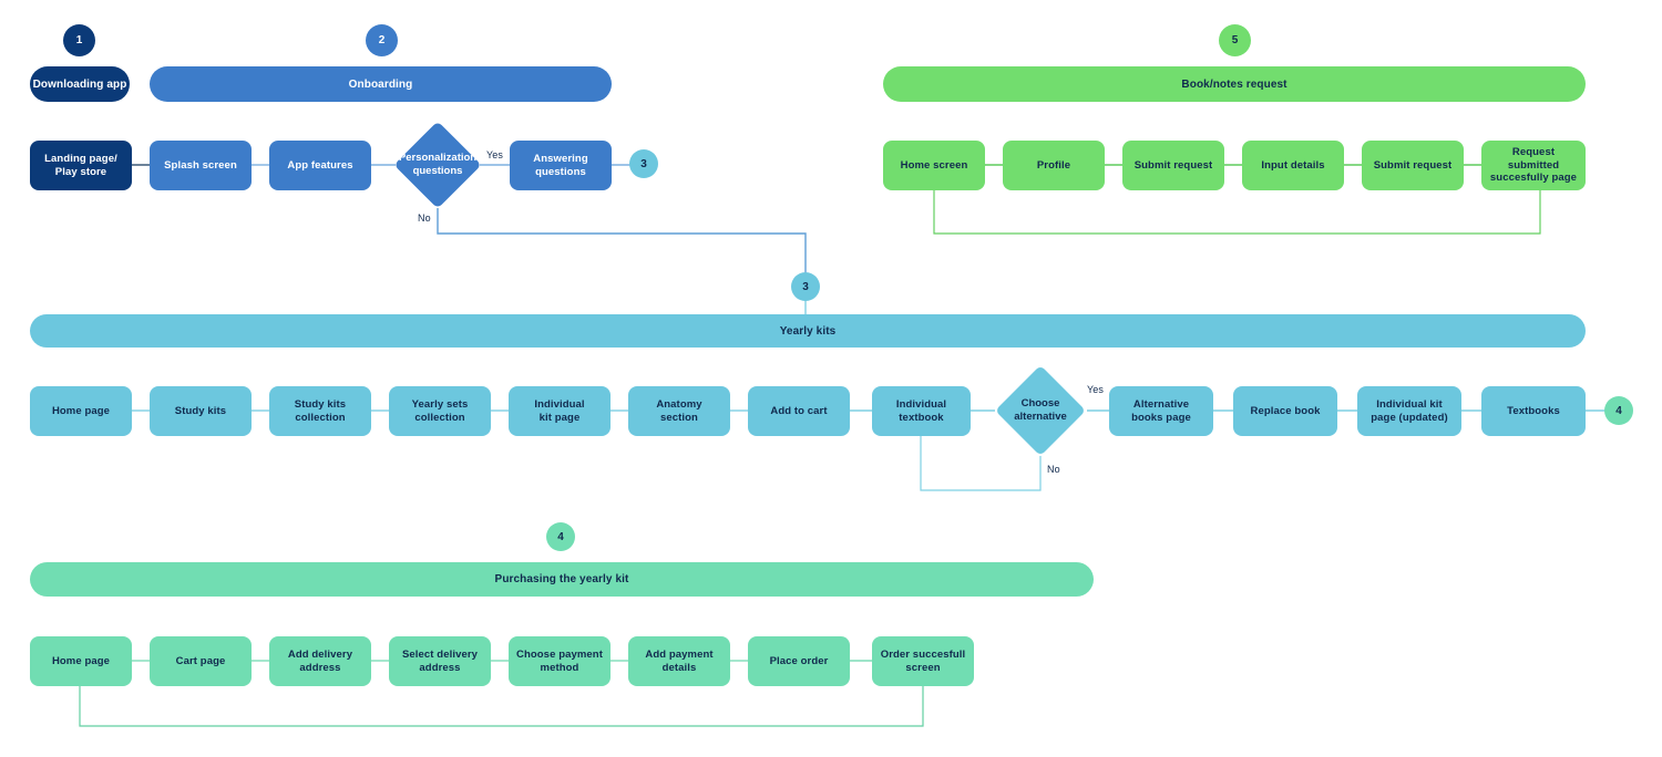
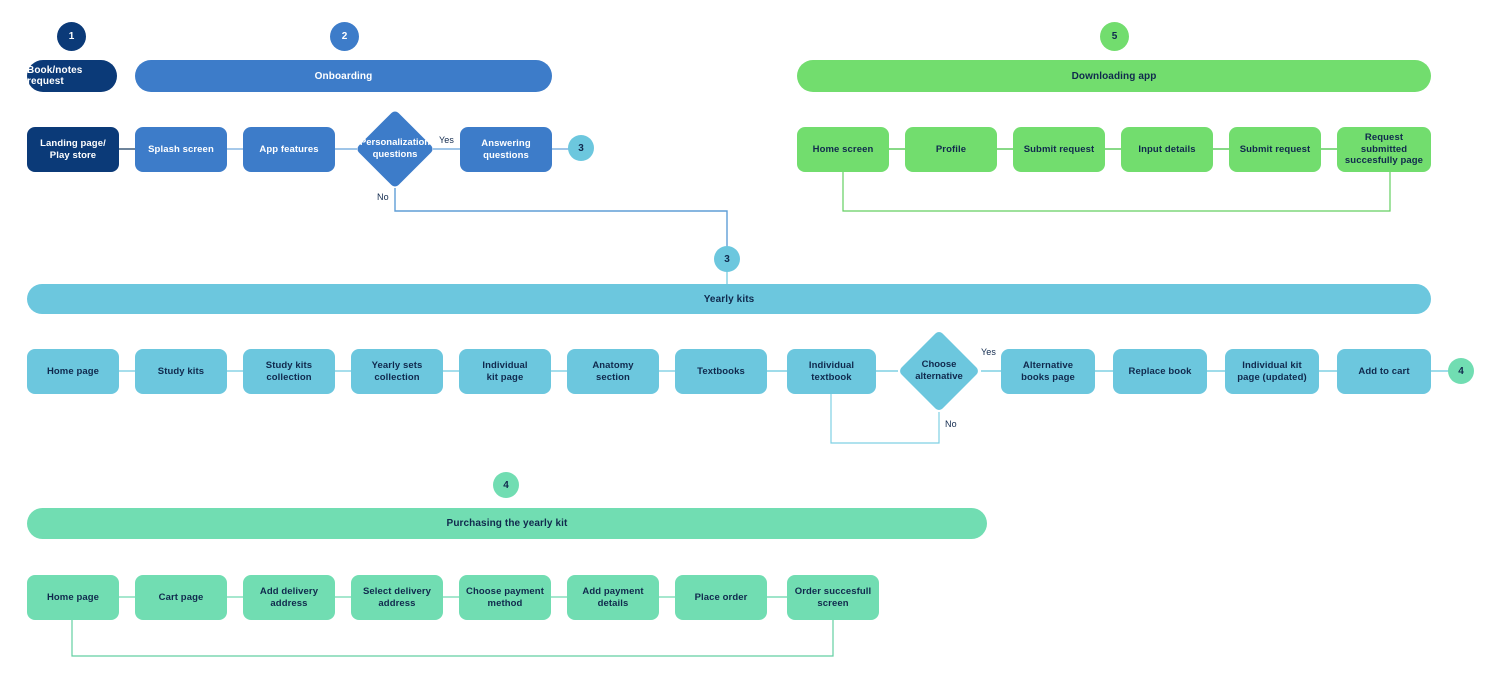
  1
- Downloading app
+ Book/notes request
  2
  Onboarding
  Landing page/
  Play store
  Splash screen
  App features
  Personalization
  questions
  Yes
  No
  Answering
  questions
  3
  5
- Book/notes request
+ Downloading app
  Home screen
  Profile
  Submit request
  Input details
  Submit request
  Request submitted
  succesfully page
  3
  Yearly kits
  Home page
  Study kits
  Study kits
  collection
  Yearly sets
  collection
  Individual
  kit page
  Anatomy
  section
- Add to cart
+ Textbooks
  Individual
  textbook
  Choose
  alternative
  Yes
  No
  Alternative
  books page
  Replace book
  Individual kit
  page (updated)
- Textbooks
+ Add to cart
  4
  4
  Purchasing the yearly kit
  Home page
  Cart page
  Add delivery
  address
  Select delivery
  address
  Choose payment
  method
  Add payment
  details
  Place order
  Order succesfull
  screen
